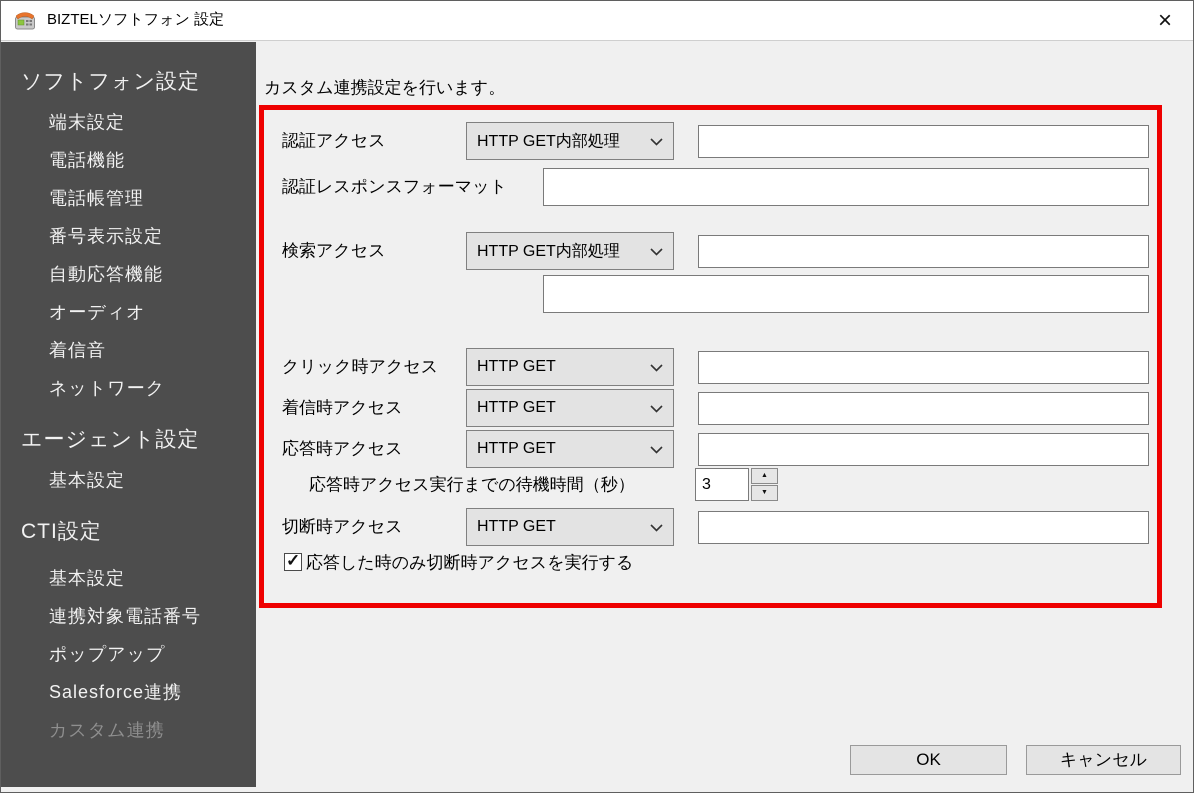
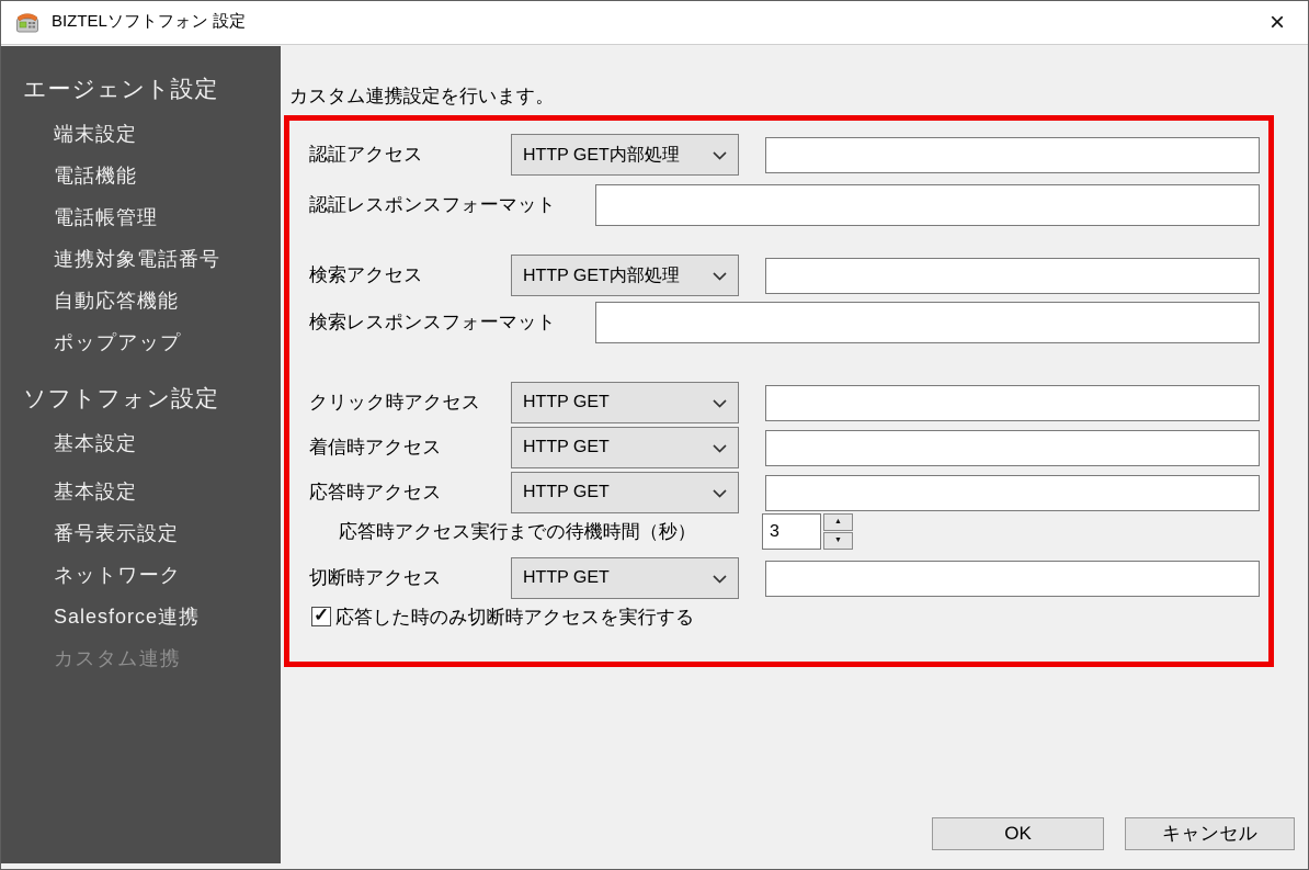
  BIZTELソフトフォン 設定
  ×
- ソフトフォン設定
+ エージェント設定
  端末設定
  電話機能
  電話帳管理
- 番号表示設定
+ 連携対象電話番号
  自動応答機能
- オーディオ
- 着信音
- ネットワーク
+ ポップアップ
- エージェント設定
+ ソフトフォン設定
  基本設定
- CTI設定
  基本設定
- 連携対象電話番号
+ 番号表示設定
- ポップアップ
+ ネットワーク
  Salesforce連携
  カスタム連携
  カスタム連携設定を行います。
  認証アクセス
  HTTP GET内部処理
  認証レスポンスフォーマット
  検索アクセス
  HTTP GET内部処理
+ 検索レスポンスフォーマット
  クリック時アクセス
  HTTP GET
  着信時アクセス
  HTTP GET
  応答時アクセス
  HTTP GET
  応答時アクセス実行までの待機時間（秒）
  3
  切断時アクセス
  HTTP GET
  ✓
  応答した時のみ切断時アクセスを実行する
  OK
  キャンセル
